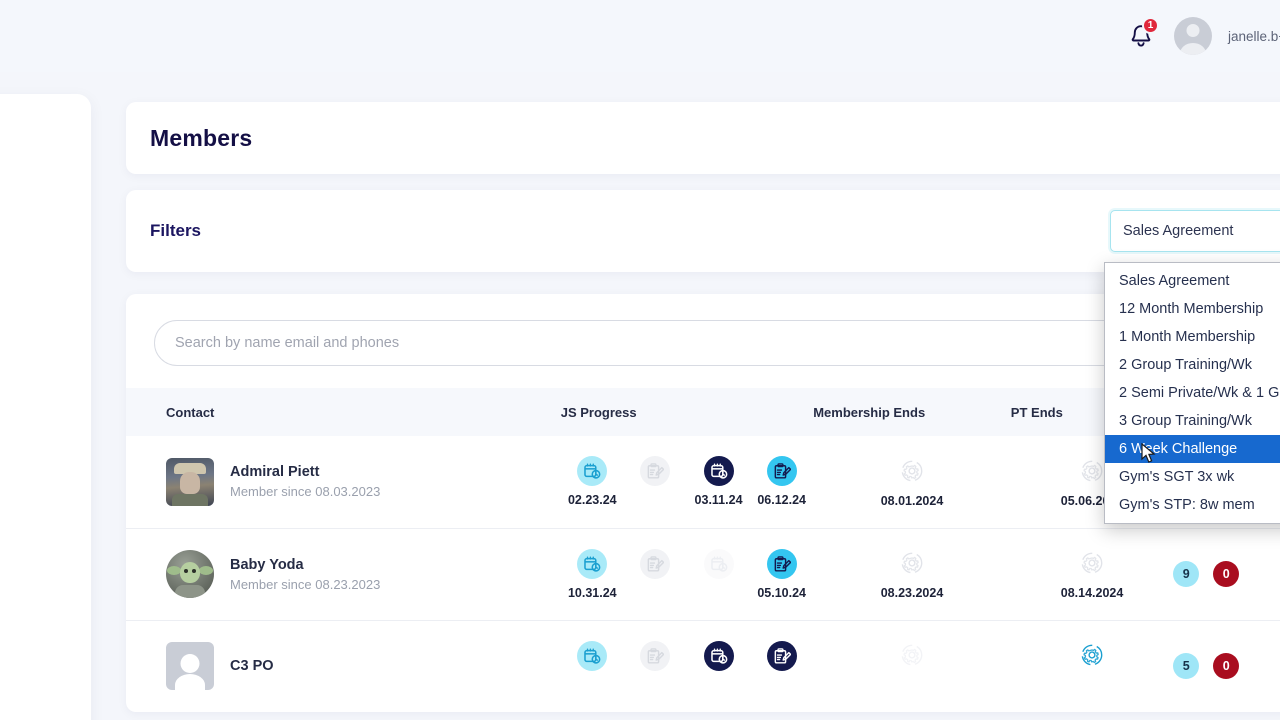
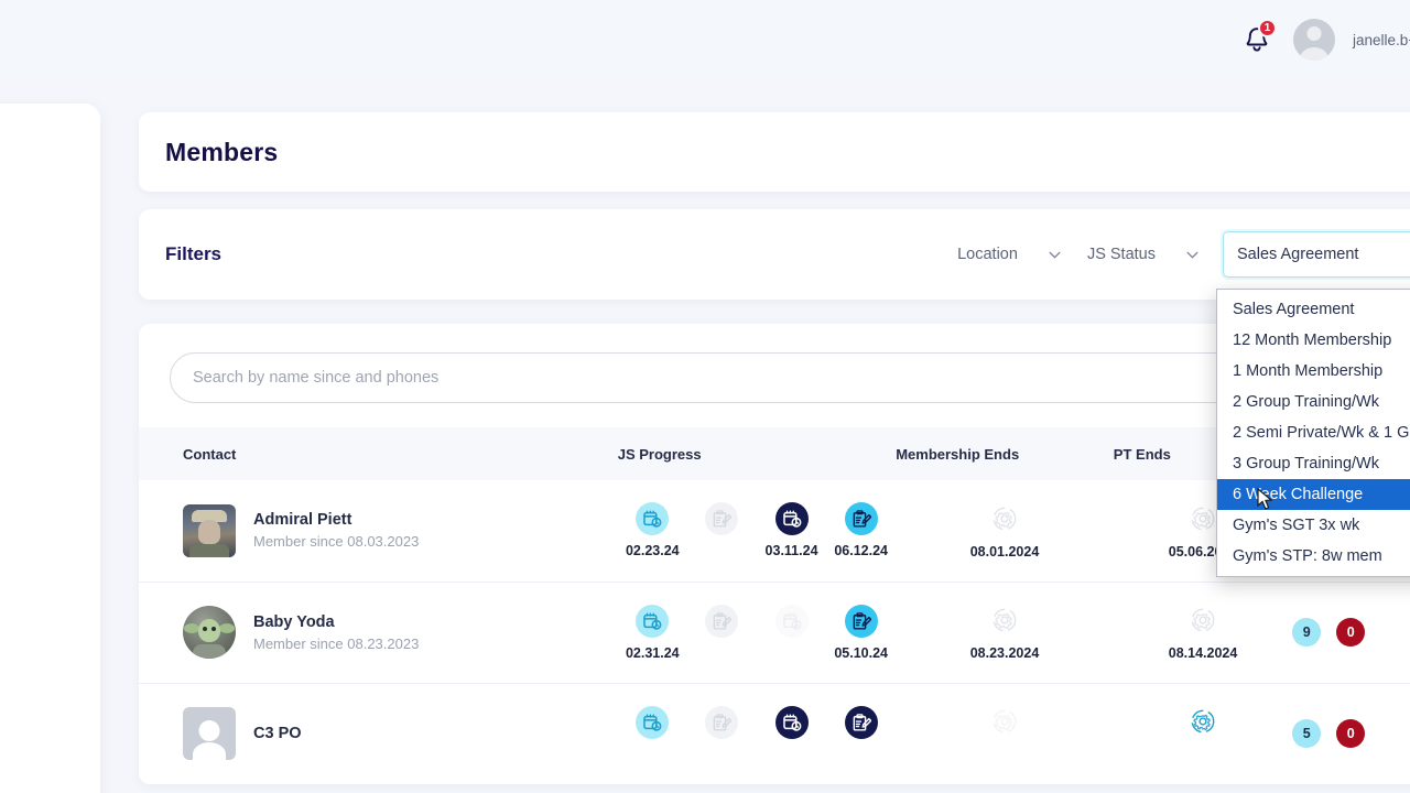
  1
  Members
  Filters
+ Location
+ JS Status
  Sales Agreement
- Search by name email and phones
+ Search by name since and phones
  Contact	JS Progress	Membership Ends	PT Ends
  Admiral PiettMember since 08.03.2023	02.23.24 03.11.24 06.12.24	08.01.2024	05.06.2
- Baby YodaMember since 08.23.2023	10.31.24 05.10.24	08.23.2024	08.14.2024	9 0
+ Baby YodaMember since 08.23.2023	02.31.24 05.10.24	08.23.2024	08.14.2024	9 0
  C3 PO				5 0
  Sales Agreement
  12 Month Membership
  1 Month Membership
  2 Group Training/Wk
  2 Semi Private/Wk & 1 G
  3 Group Training/Wk
  6 Wek Challenge
  Gym's SGT 3x wk
  Gym's STP: 8w mem
